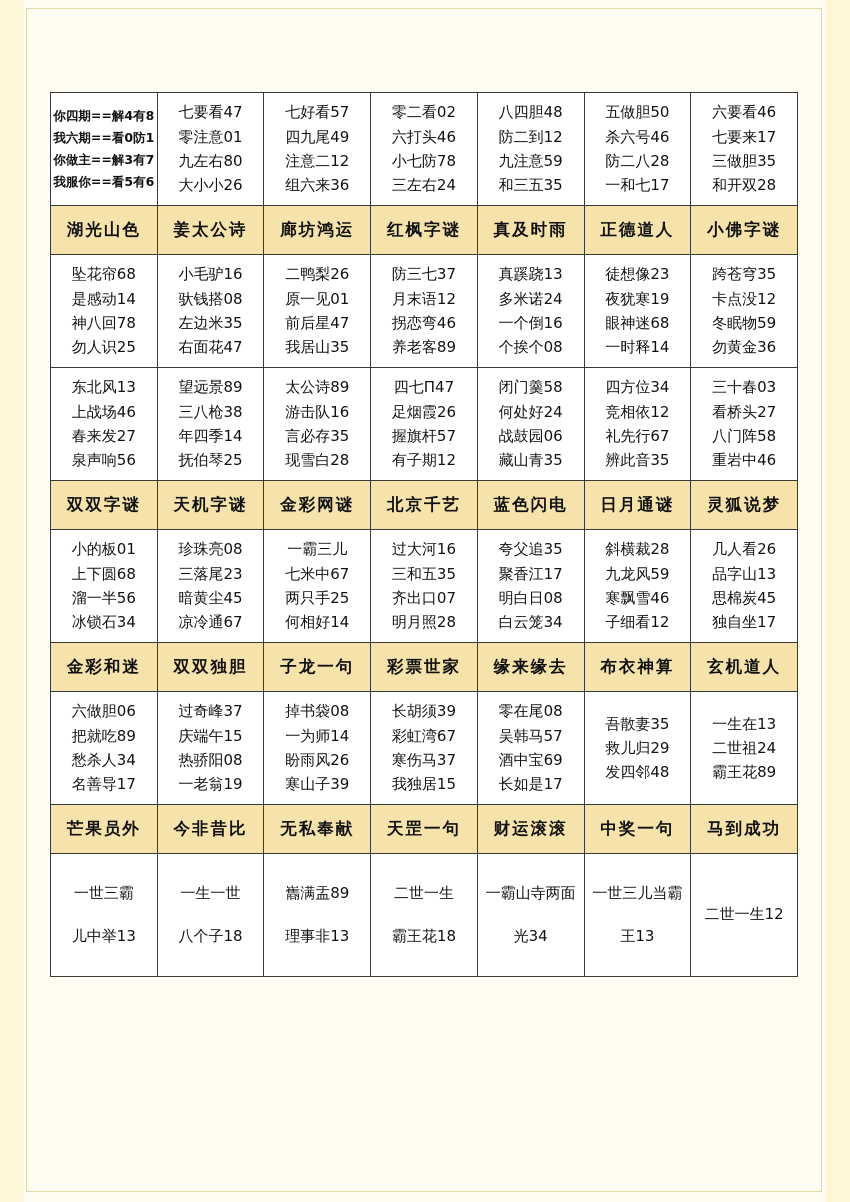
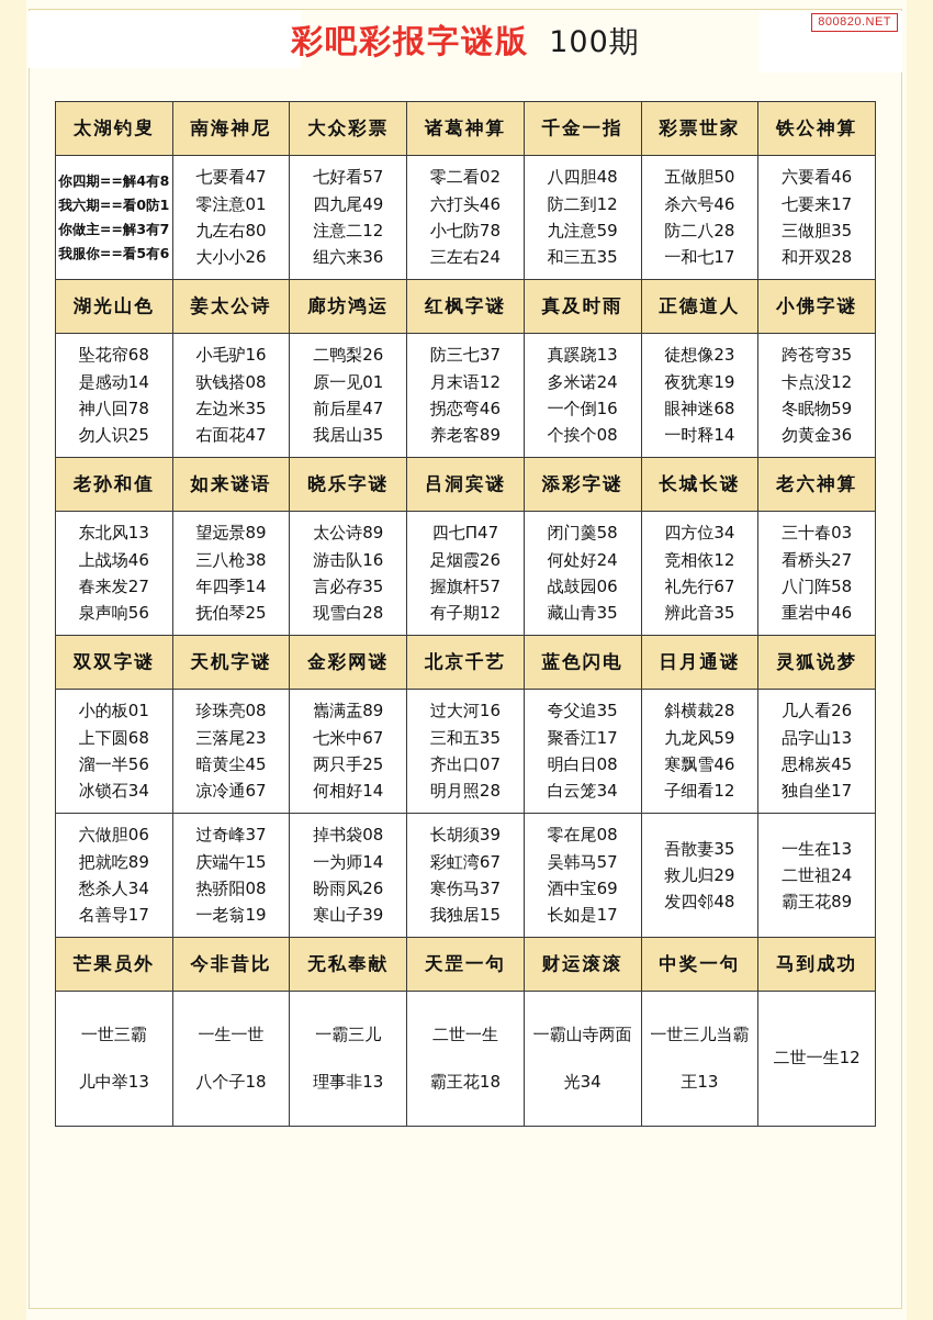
+ 800820.NET
+ 彩吧彩报字谜版 100期
+ 太湖钓叟	南海神尼	大众彩票	诸葛神算	千金一指	彩票世家	铁公神算
  你四期==解4有8我六期==看0防1你做主==解3有7我服你==看5有6	七要看47零注意01九左右80大小小26	七好看57四九尾49注意二12组六来36	零二看02六打头46小七防78三左右24	八四胆48防二到12九注意59和三五35	五做胆50杀六号46防二八28一和七17	六要看46七要来17三做胆35和开双28
  湖光山色	姜太公诗	廊坊鸿运	红枫字谜	真及时雨	正德道人	小佛字谜
  坠花帘68是感动14神八回78勿人识25	小毛驴16驮钱搭08左边米35右面花47	二鸭梨26原一见01前后星47我居山35	防三七37月末语12拐恋弯46养老客89	真蹊跷13多米诺24一个倒16个挨个08	徒想像23夜犹寒19眼神迷68一时释14	跨苍穹35卡点没12冬眠物59勿黄金36
+ 老孙和值	如来谜语	晓乐字谜	吕洞宾谜	添彩字谜	长城长谜	老六神算
  东北风13上战场46春来发27泉声响56	望远景89三八枪38年四季14抚伯琴25	太公诗89游击队16言必存35现雪白28	四七П47足烟霞26握旗杆57有子期12	闭门羹58何处好24战鼓园06藏山青35	四方位34竞相依12礼先行67辨此音35	三十春03看桥头27八门阵58重岩中46
  双双字谜	天机字谜	金彩网谜	北京千艺	蓝色闪电	日月通谜	灵狐说梦
- 小的板01上下圆68溜一半56冰锁石34	珍珠亮08三落尾23暗黄尘45凉冷通67	一霸三儿七米中67两只手25何相好14	过大河16三和五35齐出口07明月照28	夸父追35聚香江17明白日08白云笼34	斜横裁28九龙风59寒飘雪46子细看12	几人看26品字山13思棉炭45独自坐17
+ 小的板01上下圆68溜一半56冰锁石34	珍珠亮08三落尾23暗黄尘45凉冷通67	巂满盂89七米中67两只手25何相好14	过大河16三和五35齐出口07明月照28	夸父追35聚香江17明白日08白云笼34	斜横裁28九龙风59寒飘雪46子细看12	几人看26品字山13思棉炭45独自坐17
- 金彩和迷	双双独胆	子龙一句	彩票世家	缘来缘去	布衣神算	玄机道人
  六做胆06把就吃89愁杀人34名善导17	过奇峰37庆端午15热骄阳08一老翁19	掉书袋08一为师14盼雨风26寒山子39	长胡须39彩虹湾67寒伤马37我独居15	零在尾08吴韩马57酒中宝69长如是17	吾散妻35救儿归29发四邻48	一生在13二世祖24霸王花89
  芒果员外	今非昔比	无私奉献	天罡一句	财运滚滚	中奖一句	马到成功
- 一世三霸儿中举13	一生一世八个子18	巂满盂89理事非13	二世一生霸王花18	一霸山寺两面光34	一世三儿当霸王13	二世一生12
+ 一世三霸儿中举13	一生一世八个子18	一霸三儿理事非13	二世一生霸王花18	一霸山寺两面光34	一世三儿当霸王13	二世一生12
